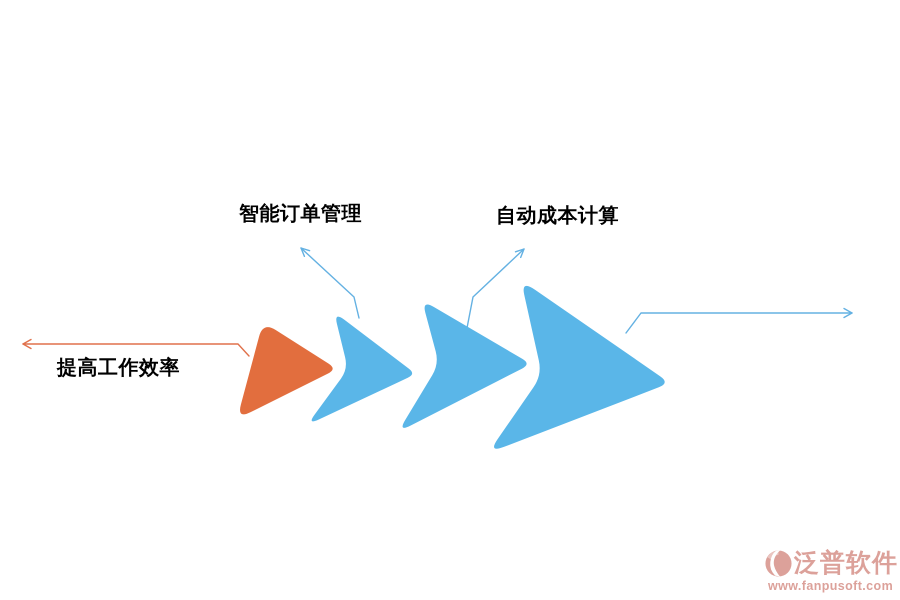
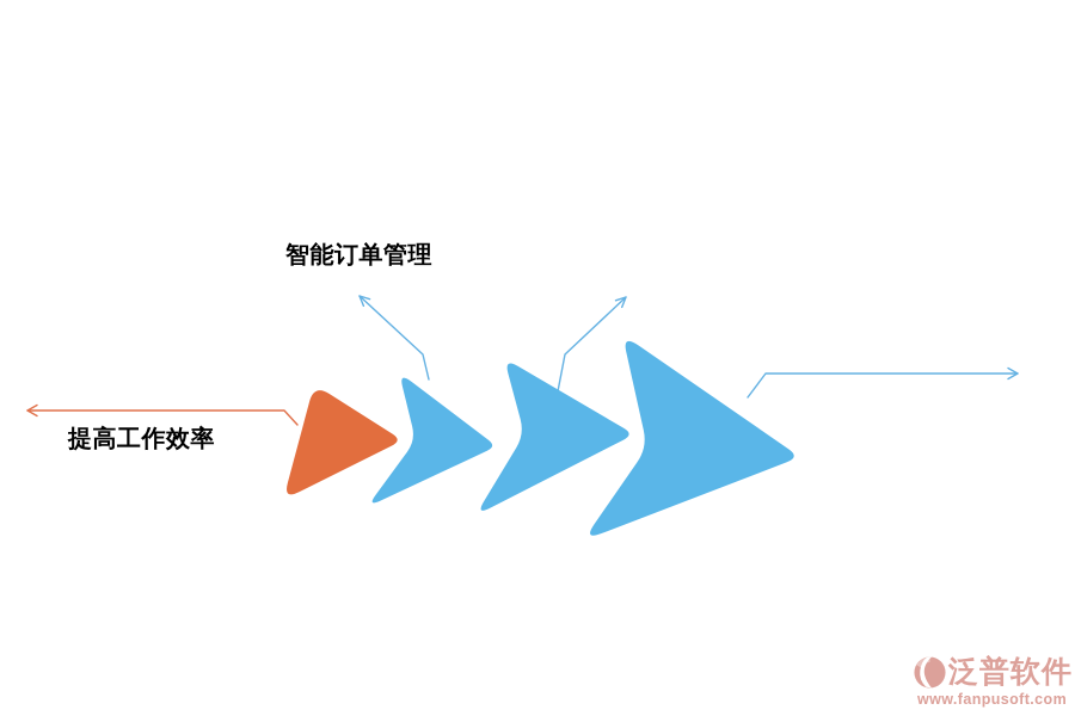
  提高工作效率
  智能订单管理
- 自动成本计算
  泛普软件
  www.fanpusoft.com
